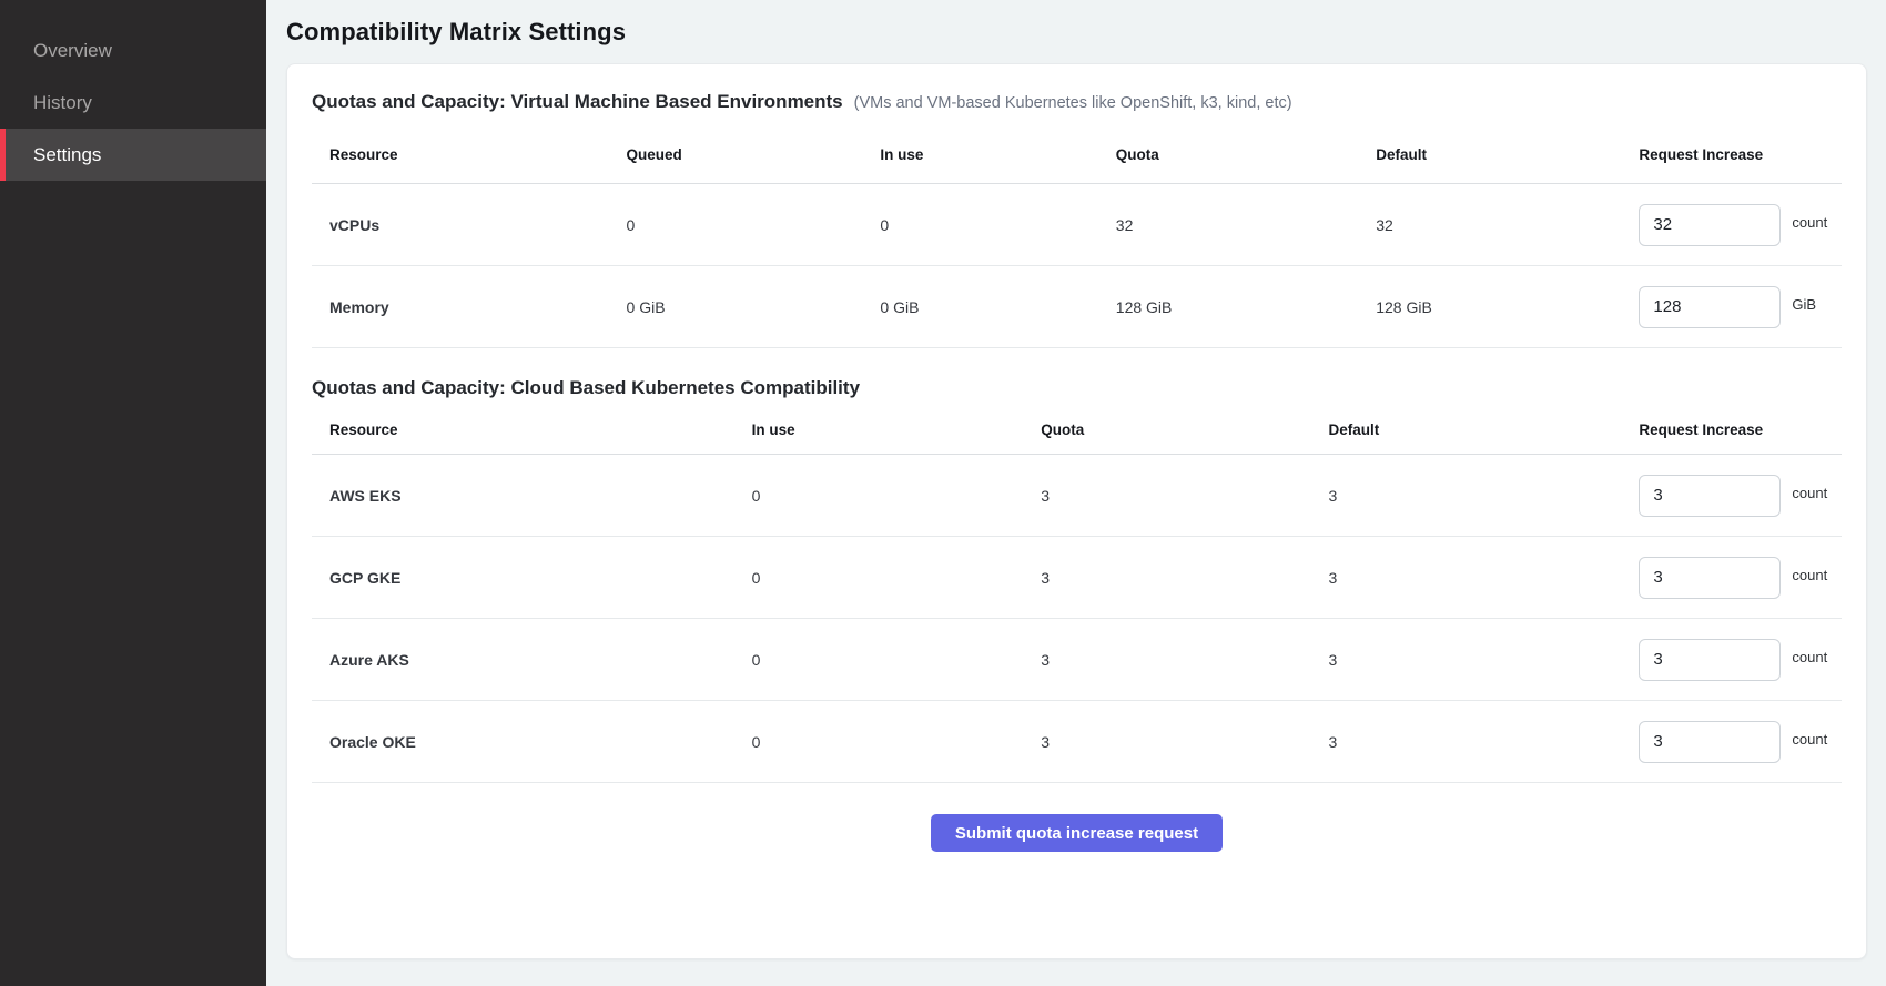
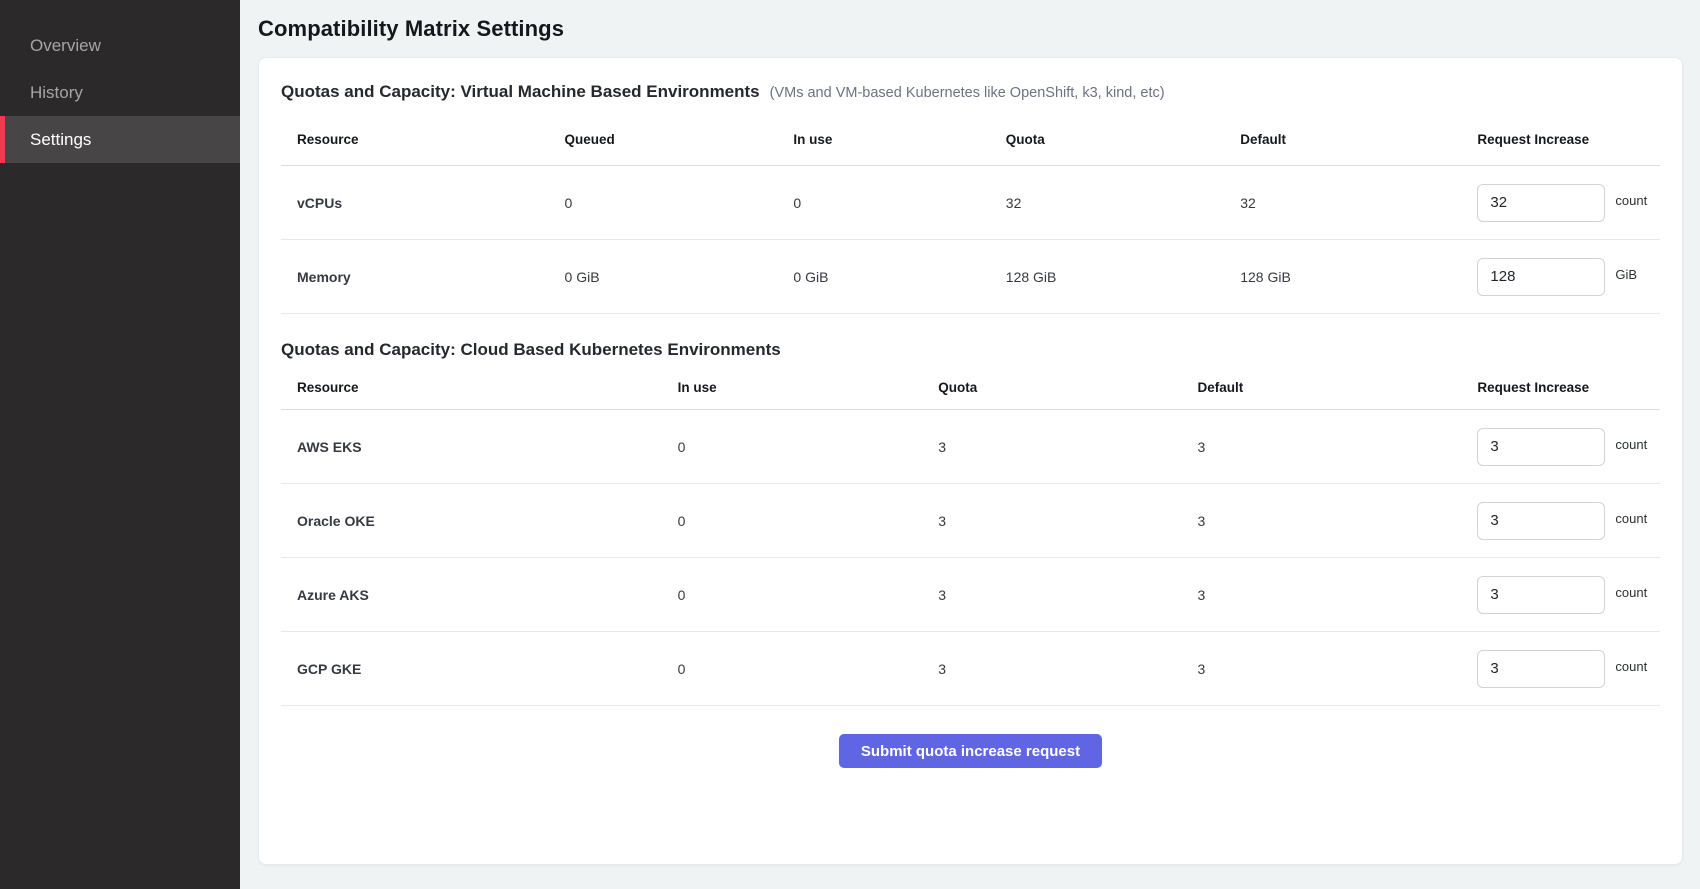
  Overview
  History
  Settings
  Compatibility Matrix Settings
  Quotas and Capacity: Virtual Machine Based Environments
  (VMs and VM-based Kubernetes like OpenShift, k3, kind, etc)
  Resource	Queued	In use	Quota	Default	Request Increase
  vCPUs	0	0	32	32	32 count
  Memory	0 GiB	0 GiB	128 GiB	128 GiB	128 GiB
- Quotas and Capacity: Cloud Based Kubernetes Compatibility
+ Quotas and Capacity: Cloud Based Kubernetes Environments
  Resource	In use	Quota	Default	Request Increase
  AWS EKS	0	3	3	3 count
- GCP GKE	0	3	3	3 count
+ Oracle OKE	0	3	3	3 count
  Azure AKS	0	3	3	3 count
- Oracle OKE	0	3	3	3 count
+ GCP GKE	0	3	3	3 count
  Submit quota increase request
